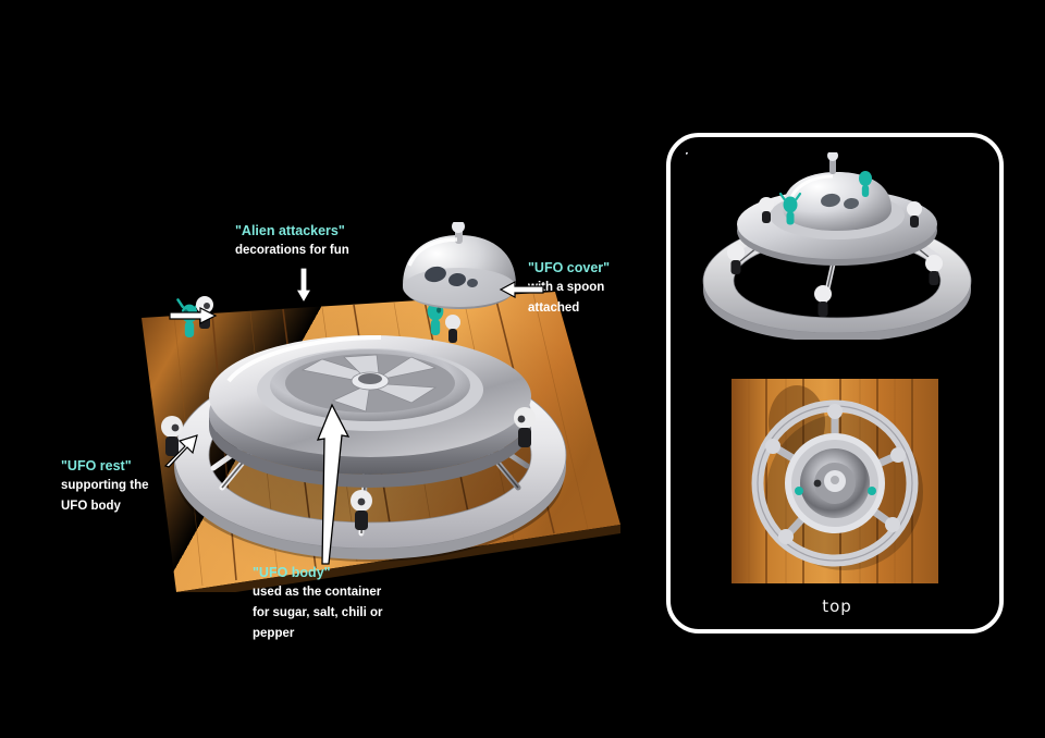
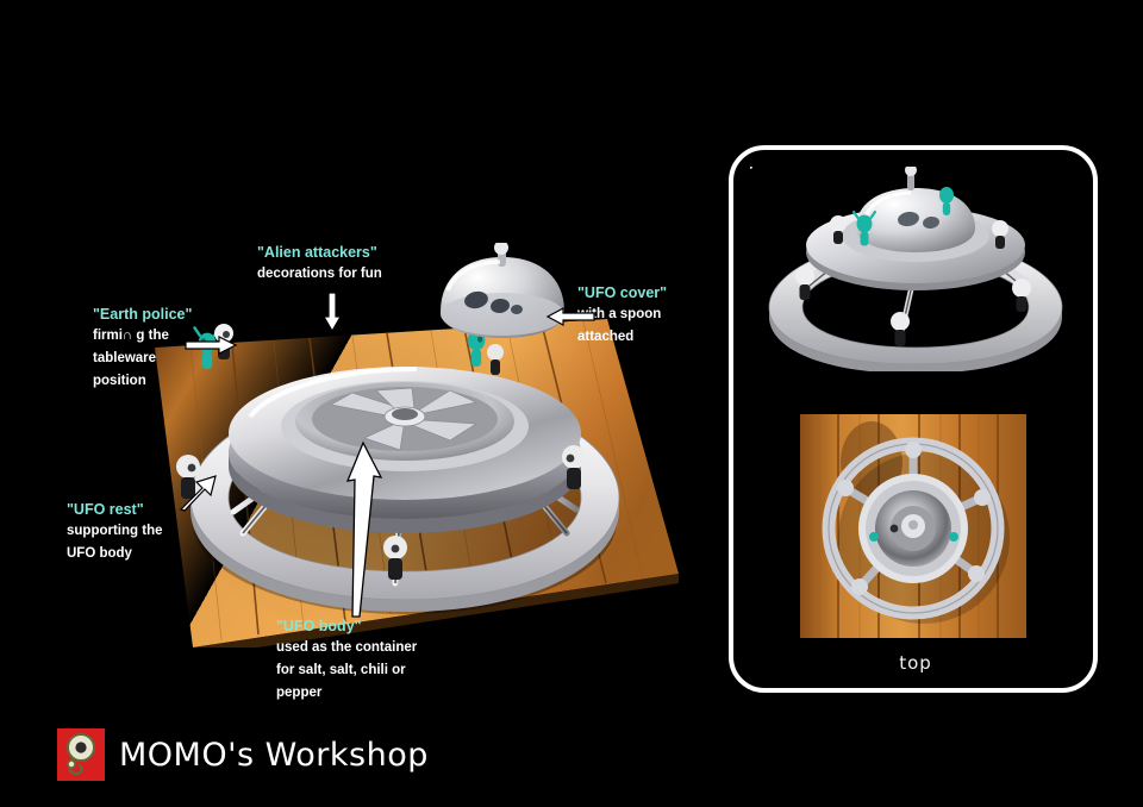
+ "Earth police"
+ firmi∩ g the
+ tableware
+ position
  "Alien attackers"
  decorations for fun
  "UFO cover"
  h a spoon
  attached
  "UFO rest"
  supporting the
  UFO body
  "UFO body"
  used as the container
- for sugar, salt, chili or
+ for salt, salt, chili or
  pepper
  top
+ MOMO's Workshop
